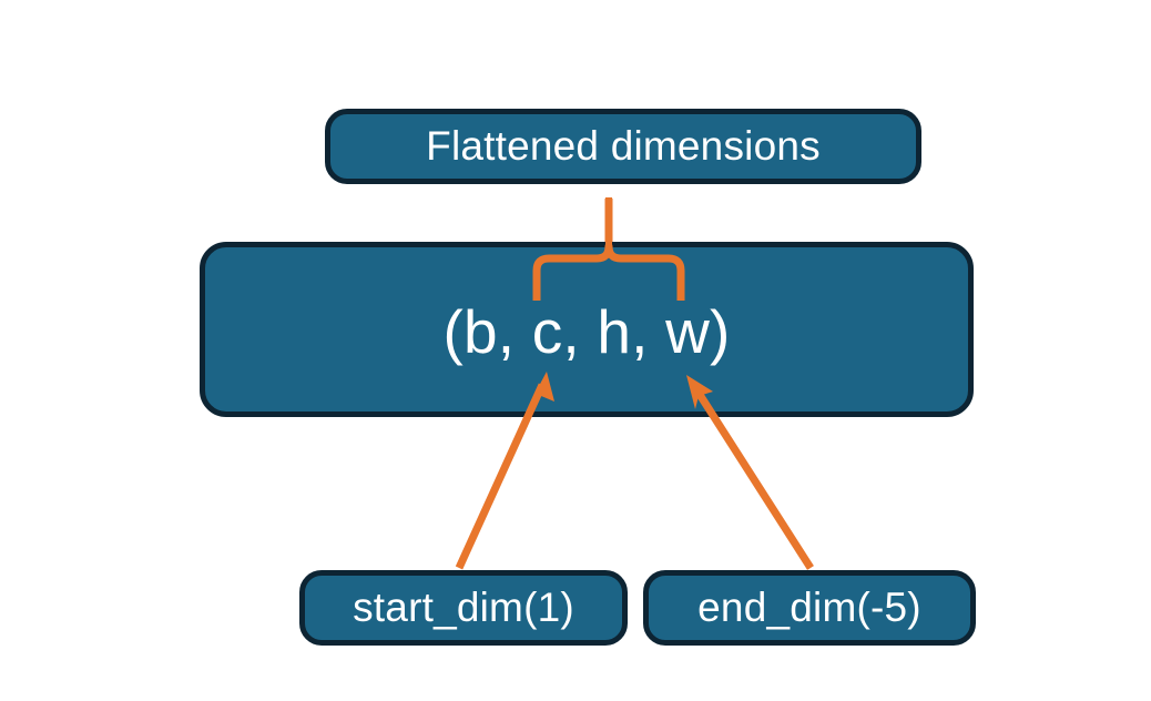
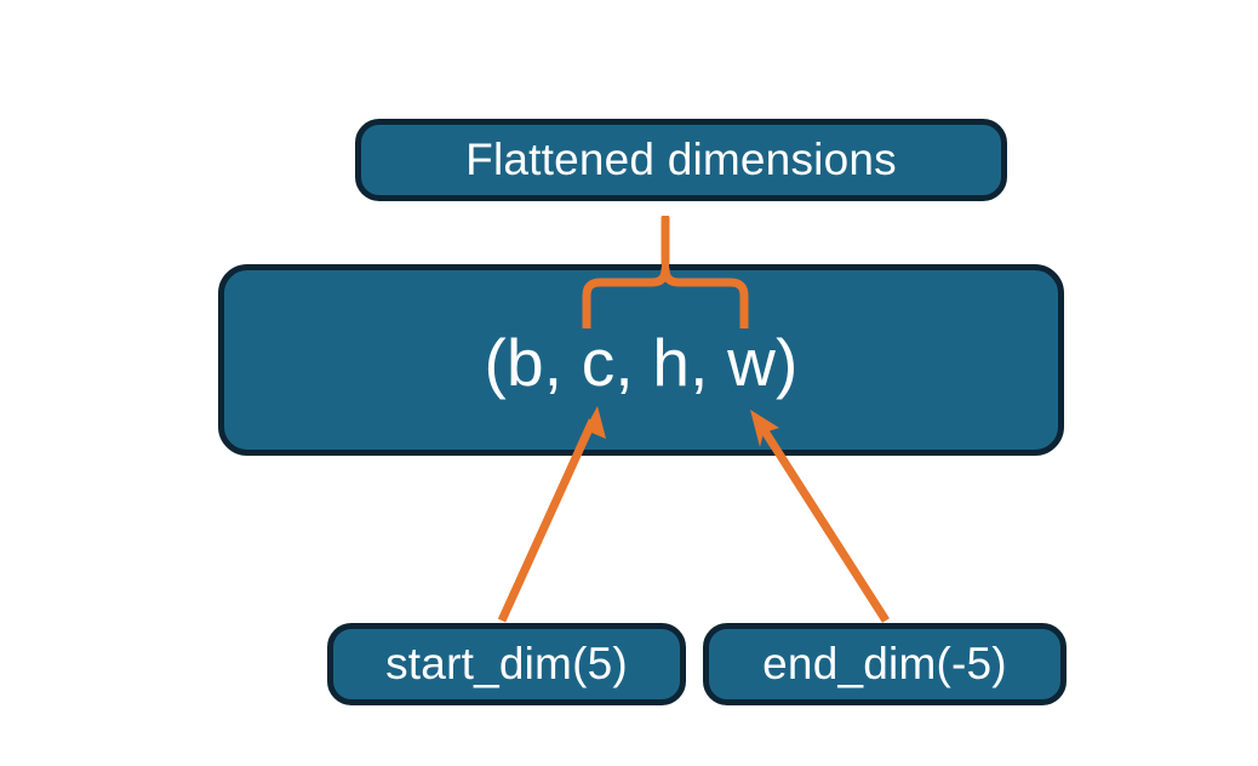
  Flattened dimensions
  (b, c, h, w)
- start_dim(1)
+ start_dim(5)
  end_dim(-5)
